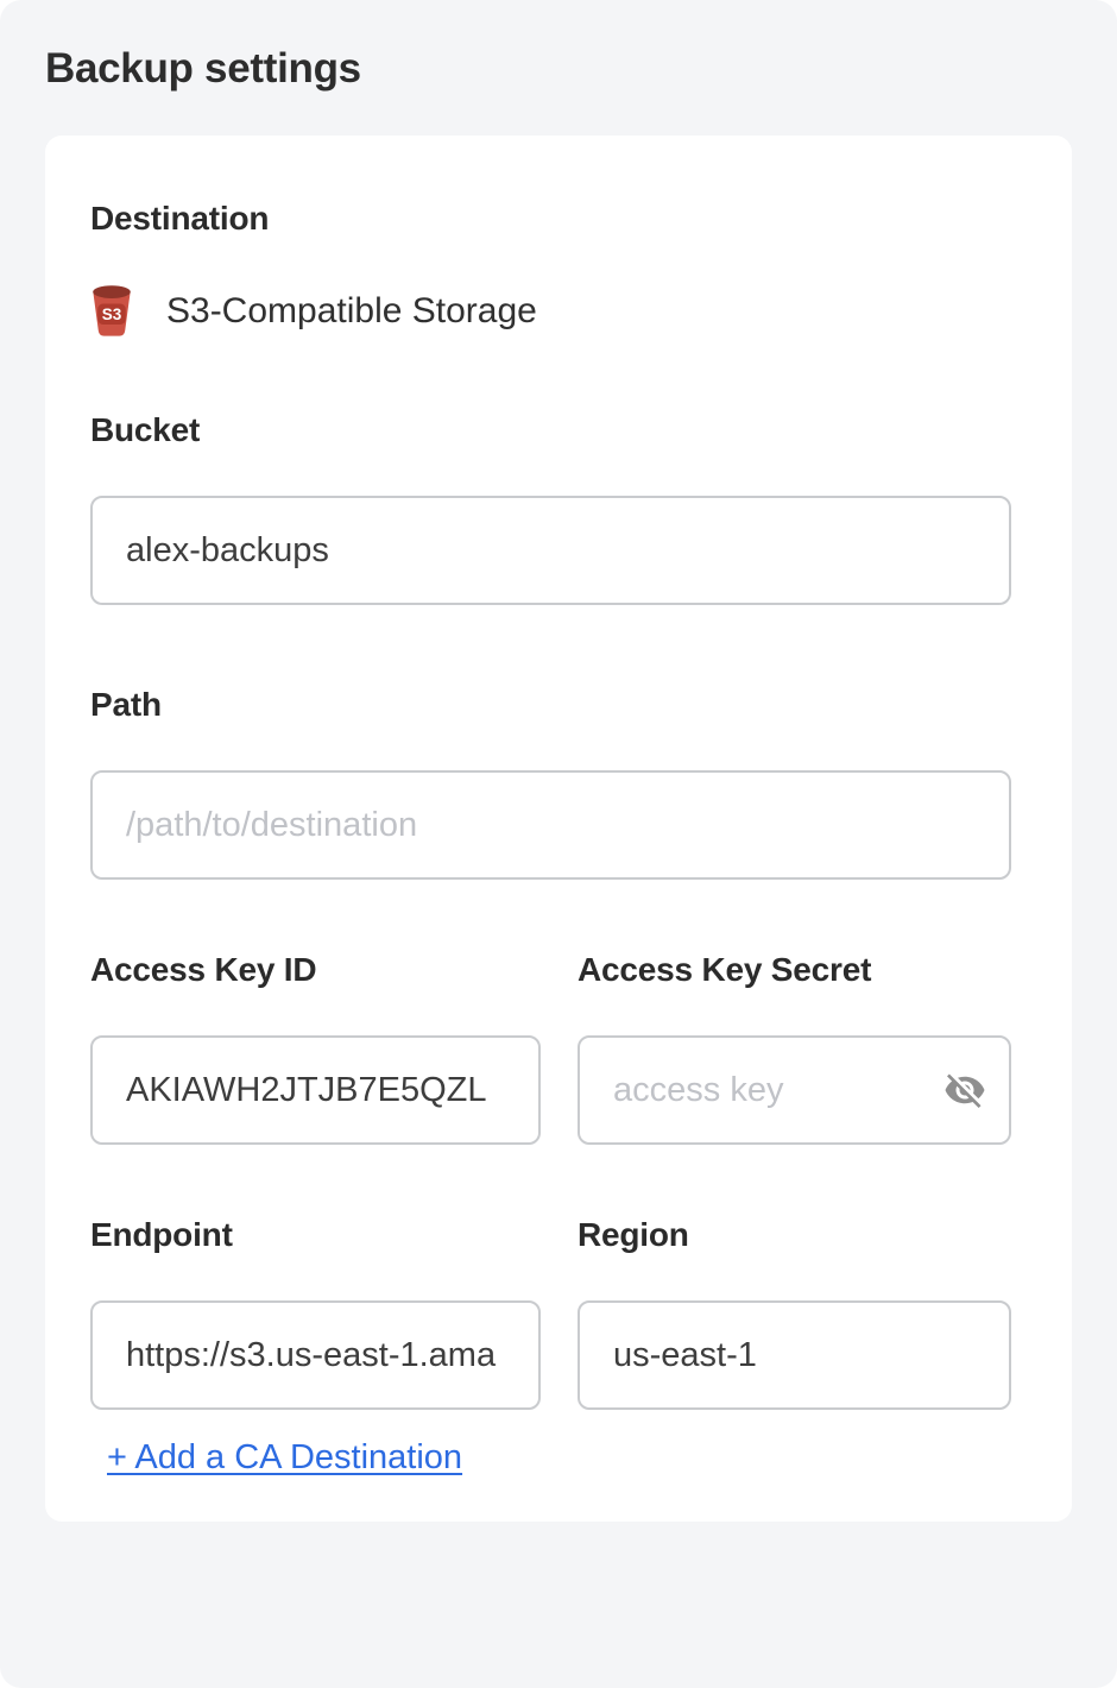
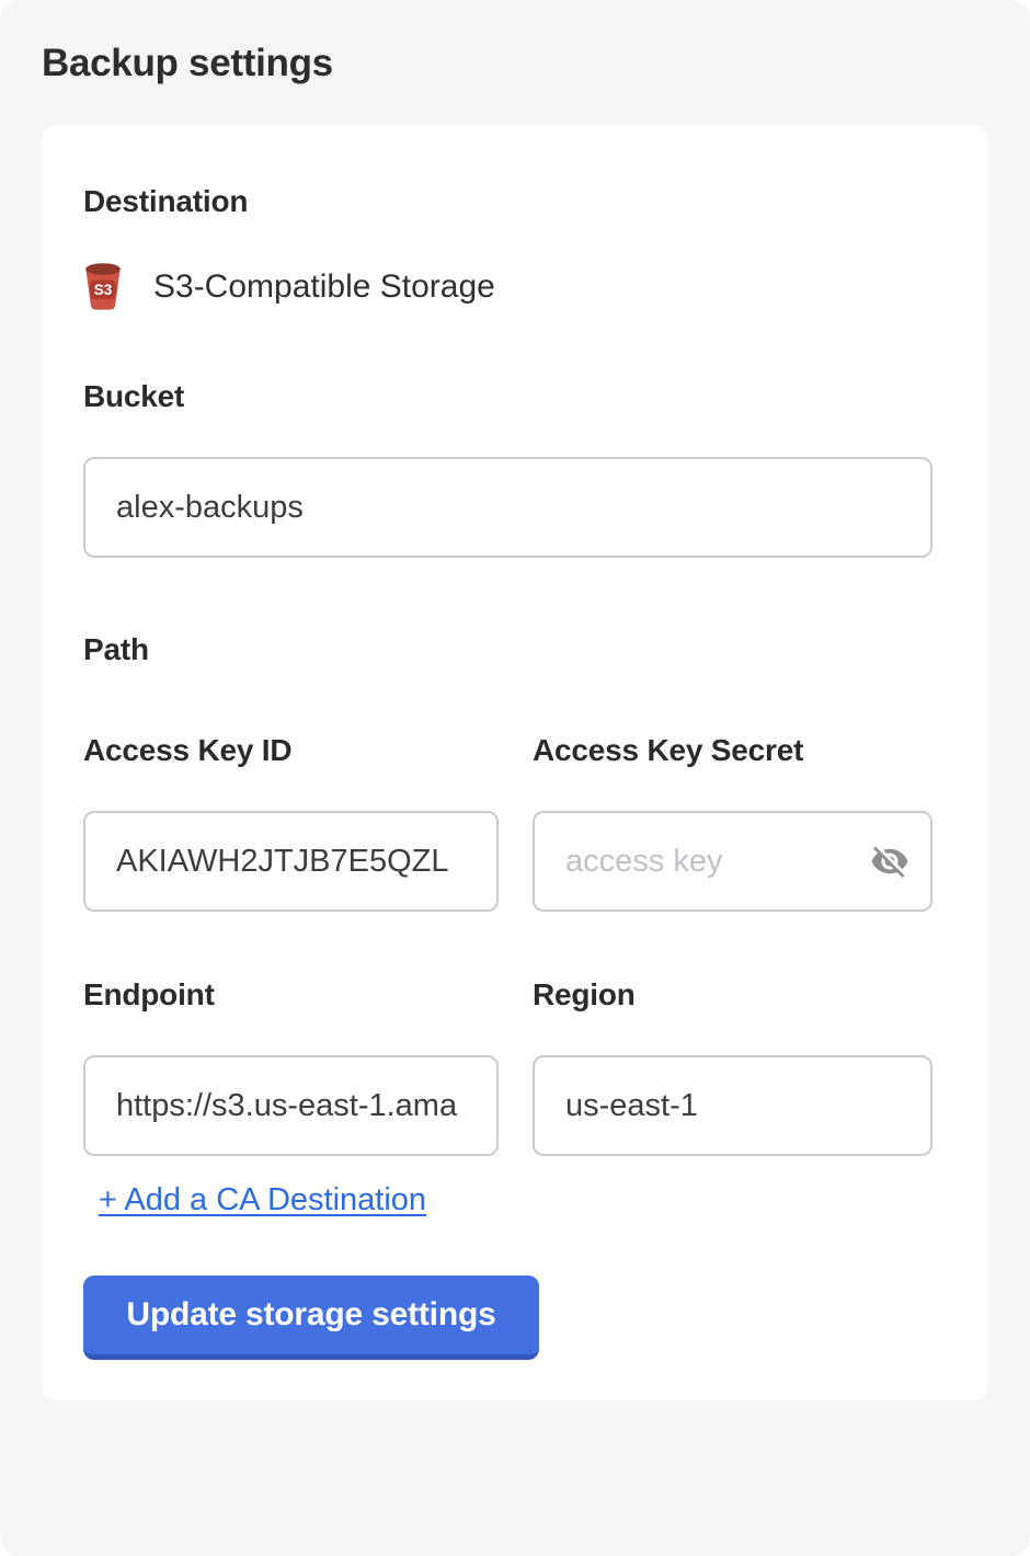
  Backup settings
  Destination
  S3
  S3-Compatible Storage
  Bucket
  alex-backups
  Path
- /path/to/destination
  Access Key ID
  AKIAWH2JTJB7E5QZL
  Access Key Secret
  access key
  Endpoint
  https://s3.us-east-1.ama
  Region
  us-east-1
  + Add a CA Destination
+ Update storage settings
